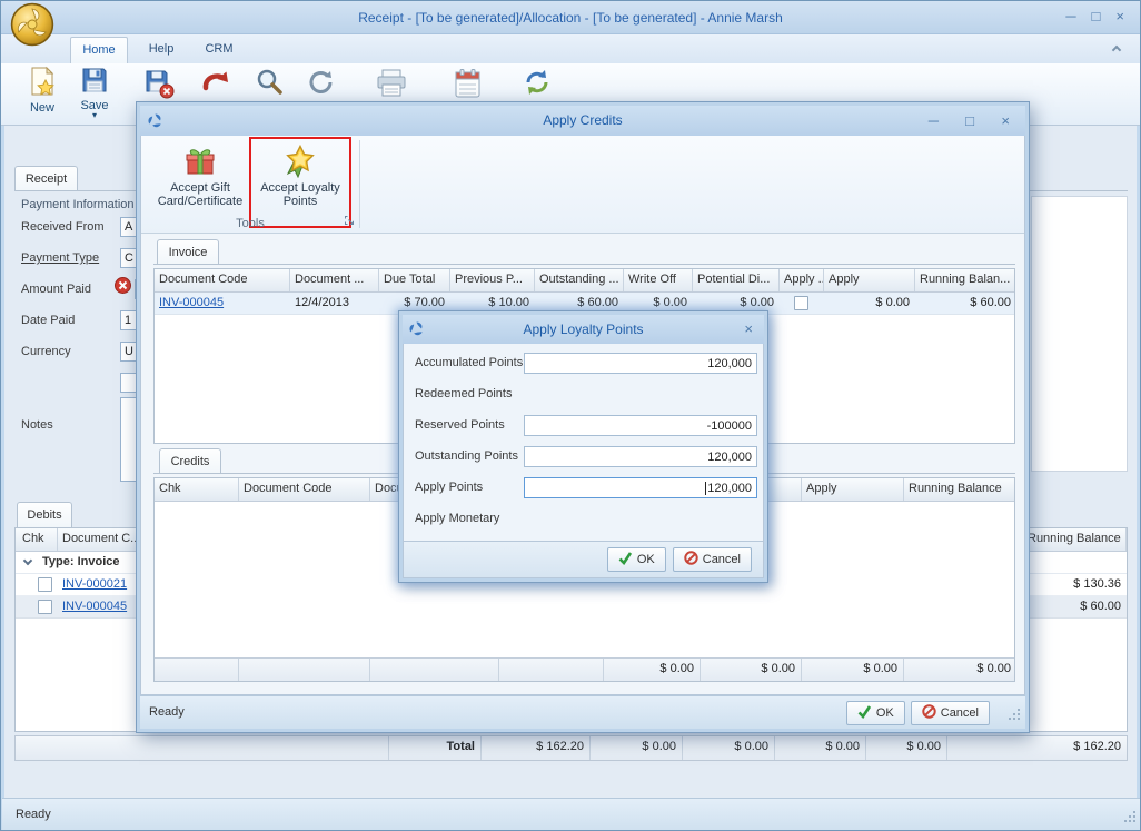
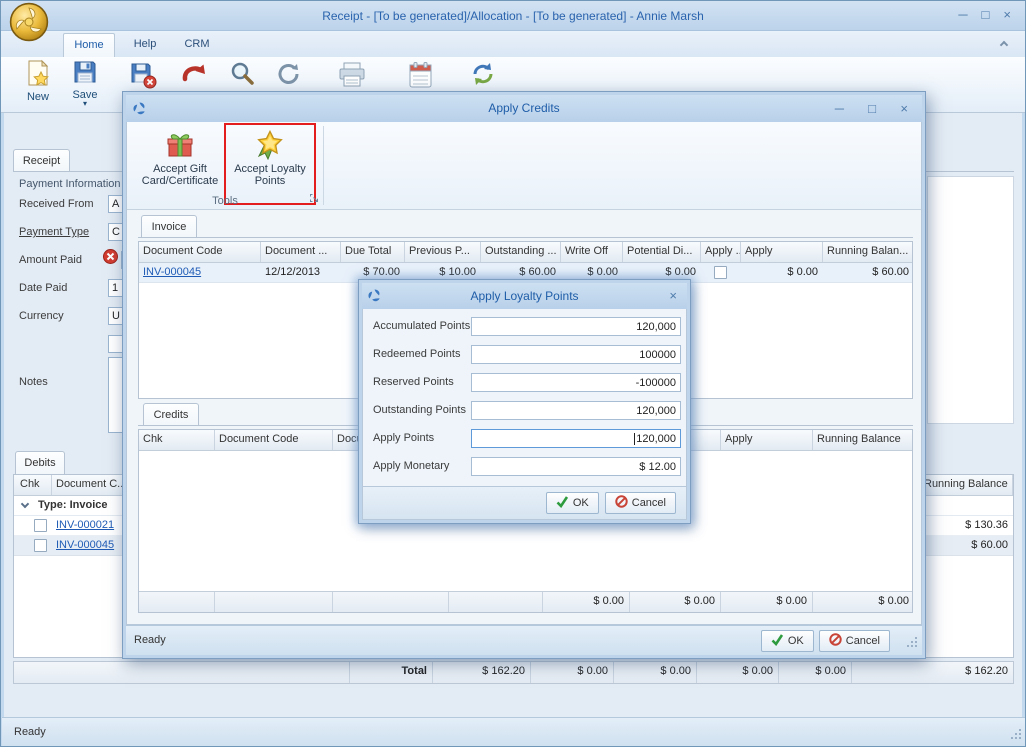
  Receipt - [To be generated]/Allocation - [To be generated] - Annie Marsh
  ─
  □
  ×
  Home
  Help
  CRM
  New
  Save
  ▾
  Receipt
  Payment Information
  Received From
  A
  Payment Type
  C
  Amount Paid
  Date Paid
  1
  Currency
  U
  Notes
  Debits
  Chk
  Document C.
  Running Balance
  Type: Invoice
  INV-000021
  $ 130.36
  INV-000045
  $ 60.00
  Total
  $ 162.20
  $ 0.00
  $ 0.00
  $ 0.00
  $ 0.00
  $ 162.20
  Ready
  Apply Credits
  ─
  □
  ×
  Accept Gift Card/Certificate
  Accept Loyalty Points
  Tools
  Invoice
  Document Code
  Document ...
  Due Total
  Previous P...
  Outstanding ...
  Write Off
  Potential Di...
  Apply ..
  Apply
  Running Balan...
  INV-000045
- 12/4/2013
+ 12/12/2013
  $ 70.00
  $ 10.00
  $ 60.00
  $ 0.00
  $ 0.00
  $ 0.00
  $ 60.00
  Credits
  Chk
  Document Code
  Apply
  Running Balance
  $ 0.00
  $ 0.00
  $ 0.00
  $ 0.00
  Ready
  OK
  Cancel
  Apply Loyalty Points
  ×
  Accumulated Points
  120,000
  Redeemed Points
+ 100000
  Reserved Points
  -100000
  Outstanding Points
  120,000
  Apply Points
  120,000
  Apply Monetary
+ $ 12.00
  OK
  Cancel
